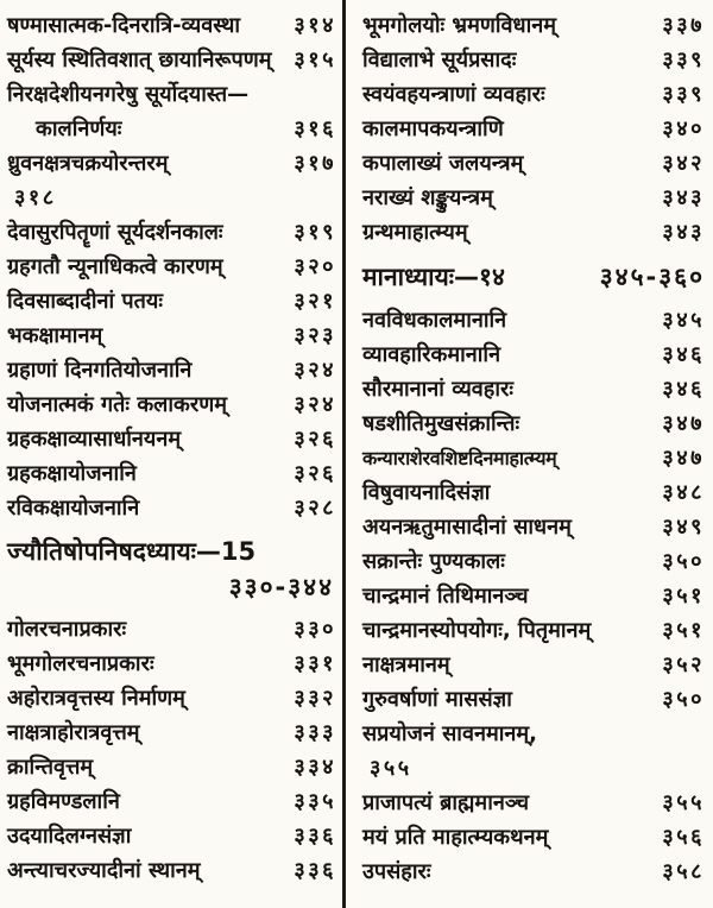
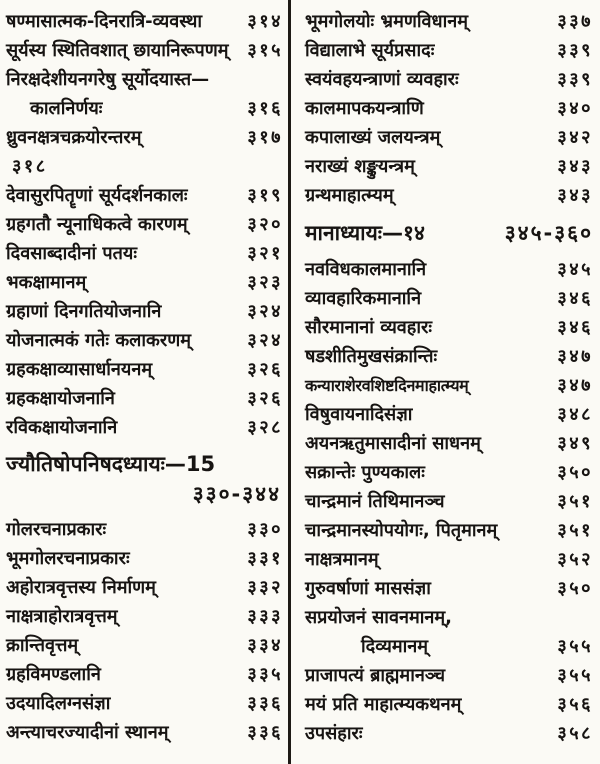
  षण्मासात्मक-दिनरात्रि-व्यवस्था
  ३१४
  सूर्यस्य स्थितिवशात् छायानिरूपणम्
  ३१५
  निरक्षदेशीयनगरेषु सूर्योदयास्त—
  कालनिर्णयः
  ३१६
  ध्रुवनक्षत्रचक्रयोरन्तरम्
  ३१७
  ३१८
  देवासुरपितॄणां सूर्यदर्शनकालः
  ३१९
  ग्रहगतौ न्यूनाधिकत्वे कारणम्
  ३२०
  दिवसाब्दादीनां पतयः
  ३२१
  भकक्षामानम्
  ३२३
  ग्रहाणां दिनगतियोजनानि
  ३२४
  योजनात्मकं गतेः कलाकरणम्
  ३२४
  ग्रहकक्षाव्यासार्धानयनम्
  ३२६
  ग्रहकक्षायोजनानि
  ३२६
  रविकक्षायोजनानि
  ३२८
  ज्यौतिषोपनिषदध्यायः—15
  ३३०-३४४
  गोलरचनाप्रकारः
  ३३०
  भूमगोलरचनाप्रकारः
  ३३१
  अहोरात्रवृत्तस्य निर्माणम्
  ३३२
  नाक्षत्राहोरात्रवृत्तम्
  ३३३
  क्रान्तिवृत्तम्
  ३३४
  ग्रहविमण्डलानि
  ३३५
  उदयादिलग्नसंज्ञा
  ३३६
  अन्त्याचरज्यादीनां स्थानम्
  ३३६
  भूमगोलयोः भ्रमणविधानम्
  ३३७
  विद्यालाभे सूर्यप्रसादः
  ३३९
  स्वयंवहयन्त्राणां व्यवहारः
  ३३९
  कालमापकयन्त्राणि
  ३४०
  कपालाख्यं जलयन्त्रम्
  ३४२
  नराख्यं शङ्कुयन्त्रम्
  ३४३
  ग्रन्थमाहात्म्यम्
  ३४३
  मानाध्यायः—१४
  ३४५-३६०
  नवविधकालमानानि
  ३४५
  व्यावहारिकमानानि
  ३४६
  सौरमानानां व्यवहारः
  ३४६
  षडशीतिमुखसंक्रान्तिः
  ३४७
  कन्याराशेरवशिष्टदिनमाहात्म्यम्
  ३४७
  विषुवायनादिसंज्ञा
  ३४८
  अयनऋतुमासादीनां साधनम्
  ३४९
  सक्रान्तेः पुण्यकालः
  ३५०
  चान्द्रमानं तिथिमानञ्च
  ३५१
  चान्द्रमानस्योपयोगः, पितृमानम्
  ३५१
  नाक्षत्रमानम्
  ३५२
  गुरुवर्षाणां माससंज्ञा
  ३५०
  सप्रयोजनं सावनमानम्,
+ दिव्यमानम्
  ३५५
  प्राजापत्यं ब्राह्ममानञ्च
  ३५५
  मयं प्रति माहात्म्यकथनम्
  ३५६
  उपसंहारः
  ३५८
